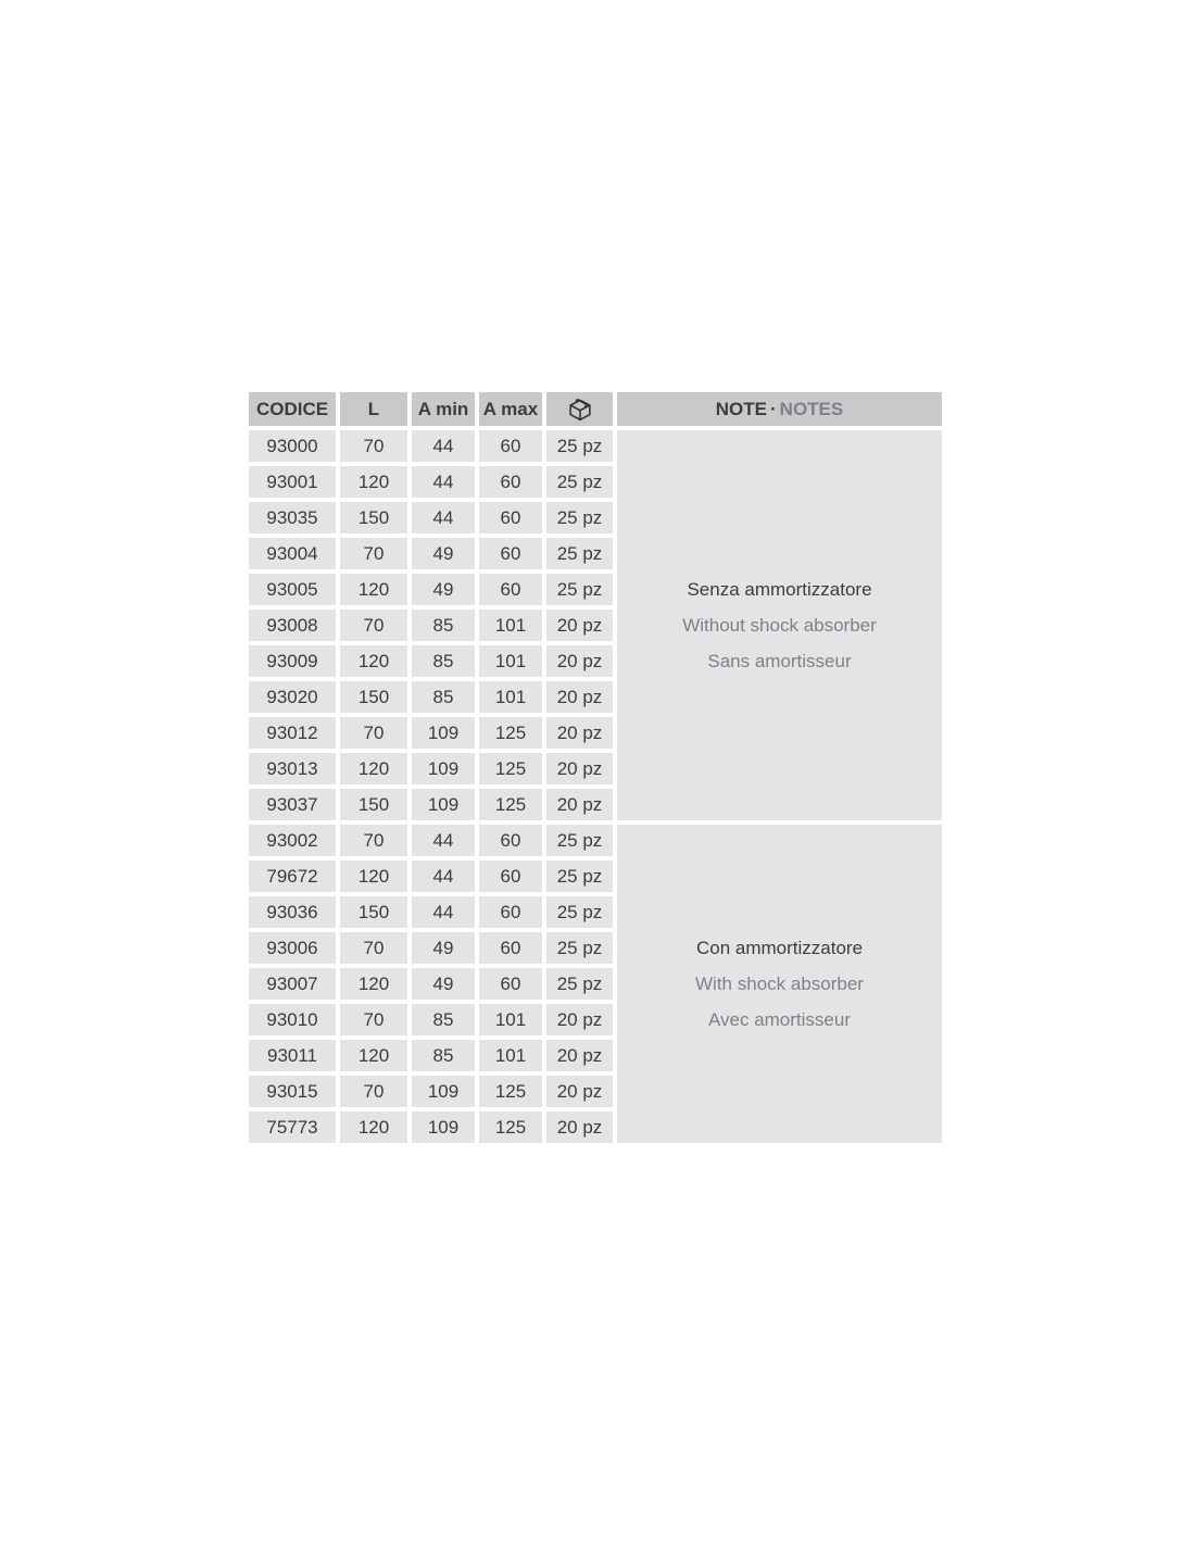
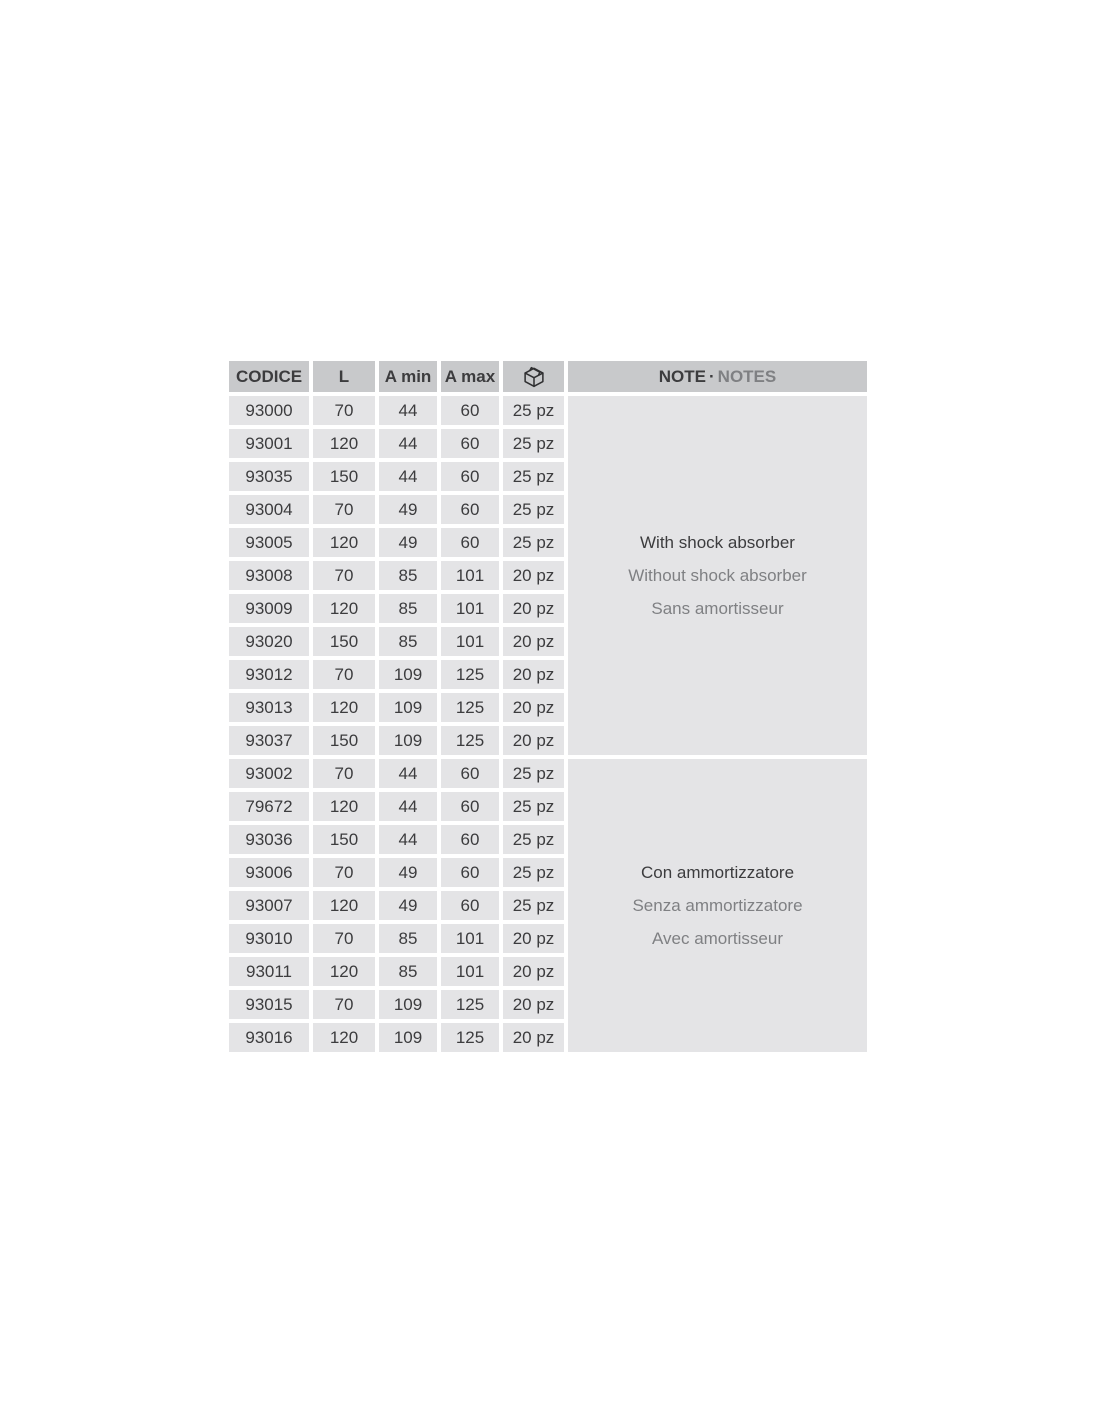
  CODICE	L	A min	A max		NOTE · NOTES
- 93000	70	44	60	25 pz	Senza ammortizzatoreWithout shock absorberSans amortisseur
+ 93000	70	44	60	25 pz	With shock absorberWithout shock absorberSans amortisseur
  93001	120	44	60	25 pz
  93035	150	44	60	25 pz
  93004	70	49	60	25 pz
  93005	120	49	60	25 pz
  93008	70	85	101	20 pz
  93009	120	85	101	20 pz
  93020	150	85	101	20 pz
  93012	70	109	125	20 pz
  93013	120	109	125	20 pz
  93037	150	109	125	20 pz
- 93002	70	44	60	25 pz	Con ammortizzatoreWith shock absorberAvec amortisseur
+ 93002	70	44	60	25 pz	Con ammortizzatoreSenza ammortizzatoreAvec amortisseur
  79672	120	44	60	25 pz
  93036	150	44	60	25 pz
  93006	70	49	60	25 pz
  93007	120	49	60	25 pz
  93010	70	85	101	20 pz
  93011	120	85	101	20 pz
  93015	70	109	125	20 pz
- 75773	120	109	125	20 pz
+ 93016	120	109	125	20 pz
